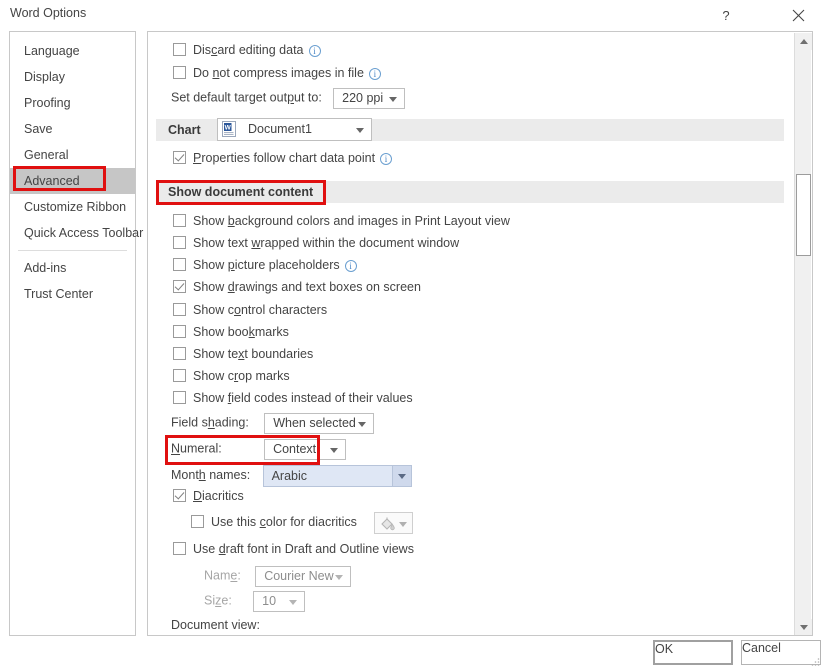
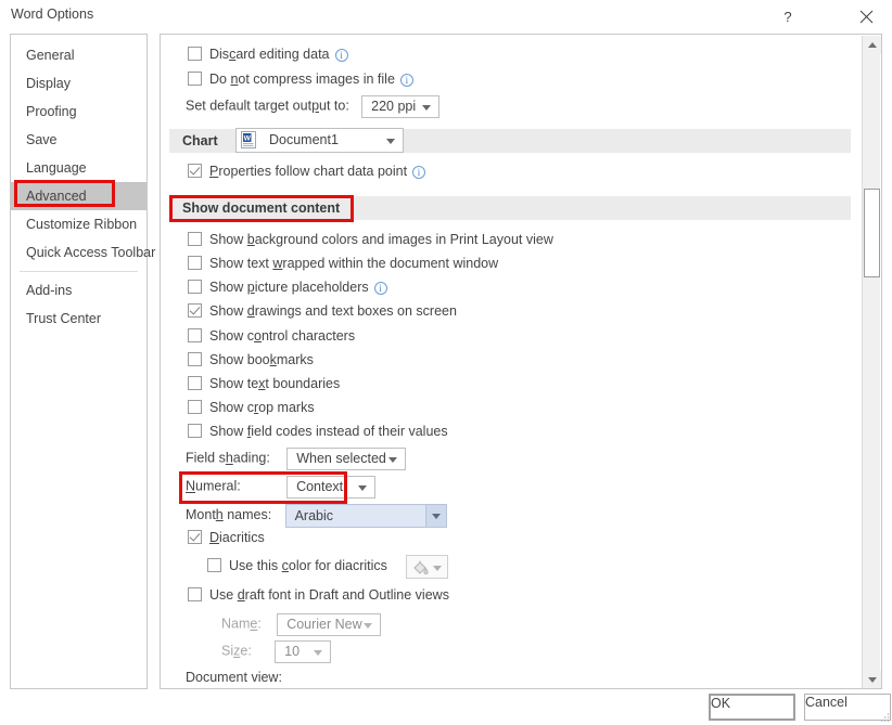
  Word Options
  ?
- Language
+ General
  Display
  Proofing
  Save
- General
+ Language
  Advanced
  Customize Ribbon
  Quick Access Toolbar
  Add-ins
  Trust Center
  Discard editing data i
  Do not compress images in file i
  Set default target output to: 220 ppi
  Chart
  Document1
  Properties follow chart data point i
  Show document content
  Show background colors and images in Print Layout view
  Show text wrapped within the document window
  Show picture placeholders i
  Show drawings and text boxes on screen
  Show control characters
  Show bookmarks
  Show text boundaries
  Show crop marks
  Show field codes instead of their values
  Field shading: When selected
  Numeral: Context
  Month names: Arabic
  Diacritics
  Use this color for diacritics
  Use draft font in Draft and Outline views
  Name: Courier New
  Size: 10
  Document view:
  OK
  Cancel
